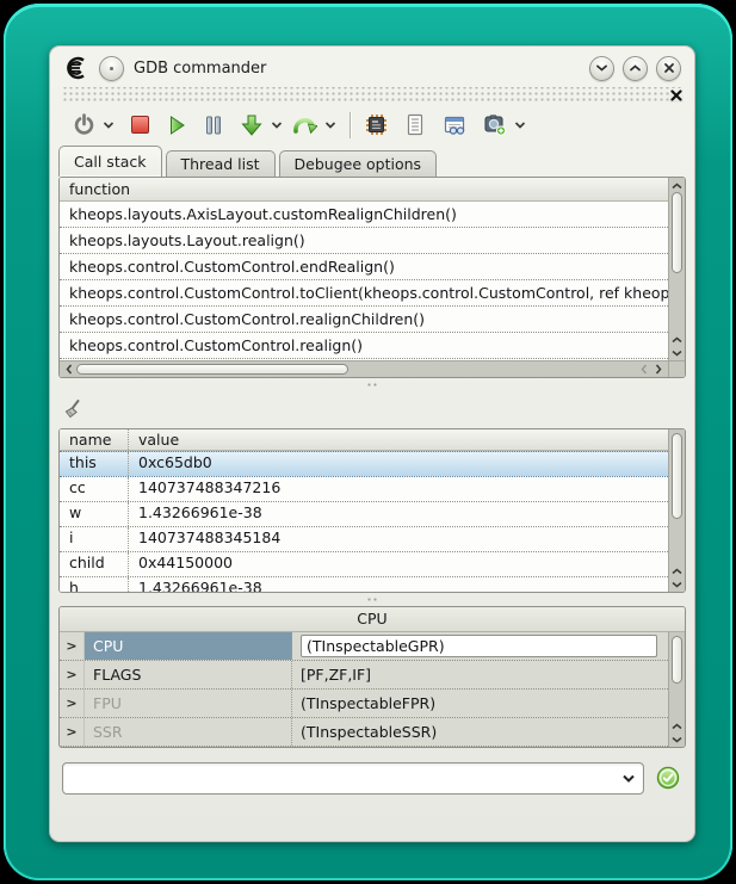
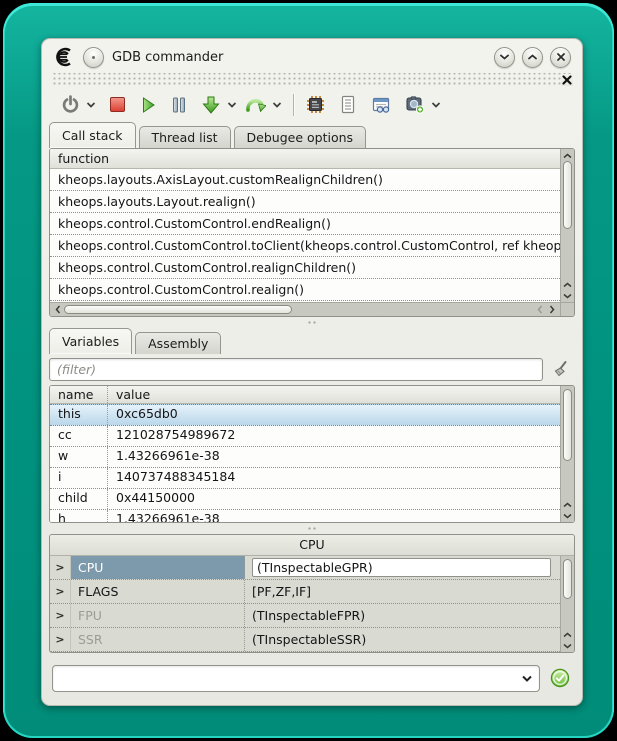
  GDB commander
  Call stack
  Thread list
  Debugee options
  function
  kheops.layouts.AxisLayout.customRealignChildren()
  kheops.layouts.Layout.realign()
  kheops.control.CustomControl.endRealign()
  kheops.control.CustomControl.toClient(kheops.control.CustomControl, ref kheop
  kheops.control.CustomControl.realignChildren()
  kheops.control.CustomControl.realign()
+ Variables
+ Assembly
+ (filter)
  name
  value
  this
  0xc65db0
  cc
- 140737488347216
+ 121028754989672
  w
  1.43266961e-38
  i
  140737488345184
  child
  0x44150000
  h
  1.43266961e-38
  CPU
  >
  CPU
  (TInspectableGPR)
  >
  FLAGS
  [PF,ZF,IF]
  >
  FPU
  (TInspectableFPR)
  >
  SSR
  (TInspectableSSR)
